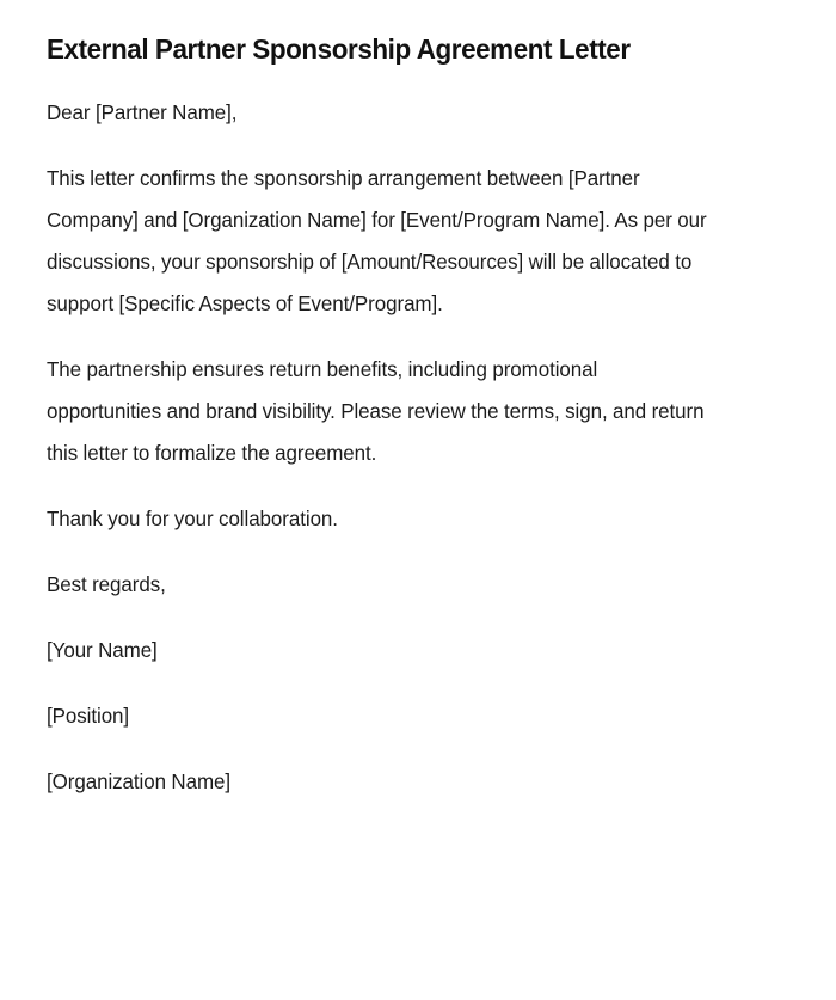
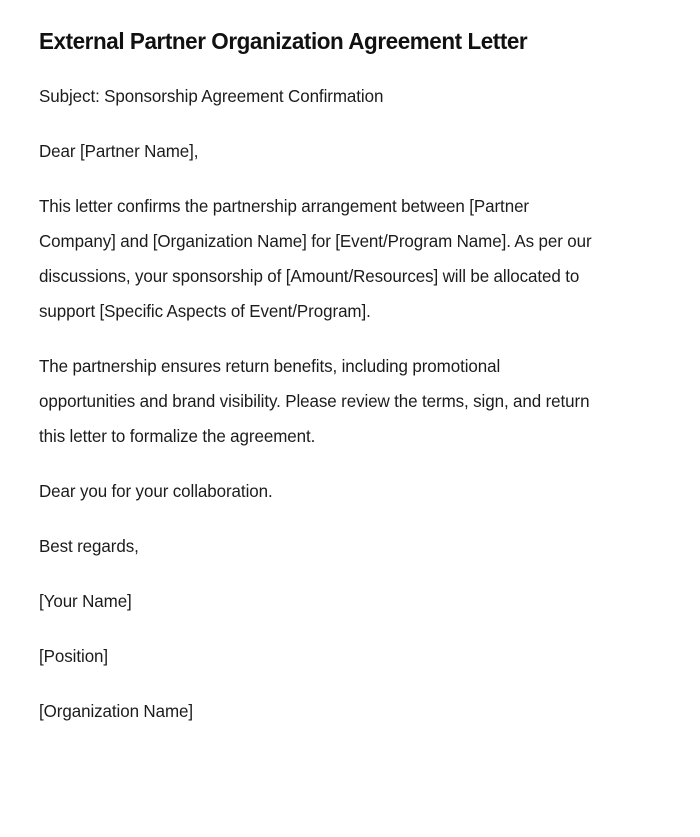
- External Partner Sponsorship Agreement Letter
+ External Partner Organization Agreement Letter
+ Subject: Sponsorship Agreement Confirmation
  Dear [Partner Name],
- This letter confirms the sponsorship arrangement between [Partner Company] and [Organization Name] for [Event/Program Name]. As per our discussions, your sponsorship of [Amount/Resources] will be allocated to support [Specific Aspects of Event/Program].
+ This letter confirms the partnership arrangement between [Partner Company] and [Organization Name] for [Event/Program Name]. As per our discussions, your sponsorship of [Amount/Resources] will be allocated to support [Specific Aspects of Event/Program].
  The partnership ensures return benefits, including promotional opportunities and brand visibility. Please review the terms, sign, and return this letter to formalize the agreement.
- Thank you for your collaboration.
+ Dear you for your collaboration.
  Best regards,
  [Your Name]
  [Position]
  [Organization Name]
